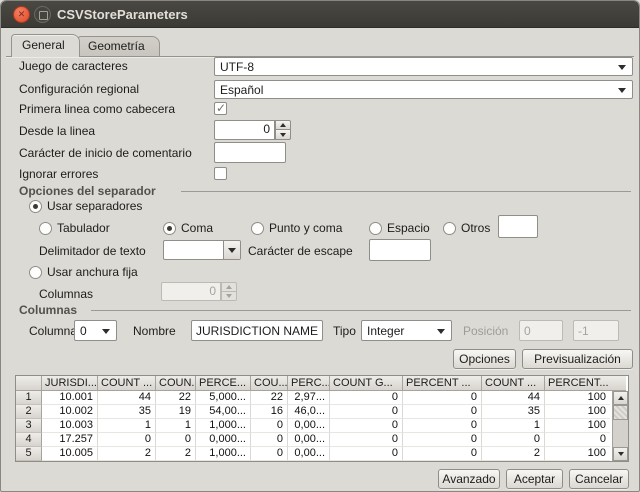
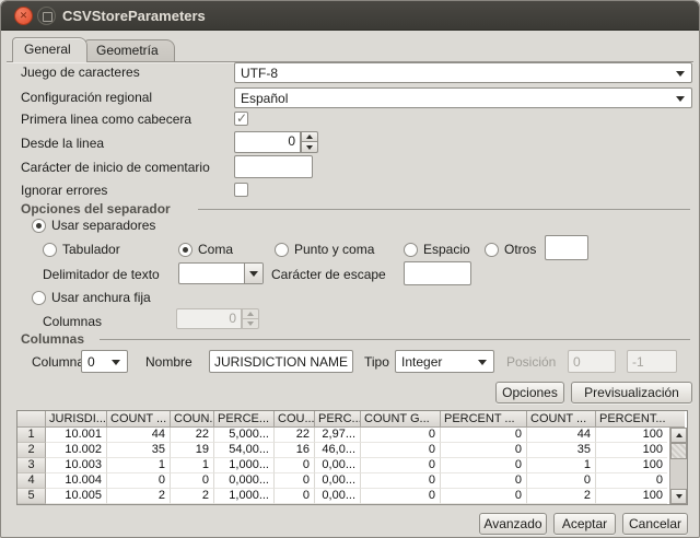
  CSVStoreParameters
  General
  Geometría
  Juego de caracteres
  UTF-8
  Configuración regional
  Español
  Primera linea como cabecera
  Desde la linea
  0
  Carácter de inicio de comentario
  Ignorar errores
  Opciones del separador
  Usar separadores
  Tabulador
  Coma
  Punto y coma
  Espacio
  Otros
  Delimitador de texto
  Carácter de escape
  Usar anchura fija
  Columnas
  0
  Columnas
  Column
  0
  Nombre
  JURISDICTION NAME
  Tipo
  Integer
  Posición
  0
  -1
  Opciones
  Previsualización
  JURISDI...
  COUNT ...
  COUN.
  PERCE...
  COU...
  PERC..
  COUNT G...
  PERCENT ...
  COUNT ...
  PERCENT...
  1
  10.001
  44
  22
  5,000...
  22
  2,97...
  0
  0
  44
  100
  2
  10.002
  35
  19
  54,00...
  16
  46,0...
  0
  0
  35
  100
  3
  10.003
  1
  1
  1,000...
  0
  0,00...
  0
  0
  1
  100
  4
- 17.257
+ 10.004
  0
  0
  0,000...
  0
  0,00...
  0
  0
  0
  0
  5
  10.005
  2
  2
  1,000...
  0
  0,00...
  0
  0
  2
  100
  Avanzado
  Aceptar
  Cancelar
